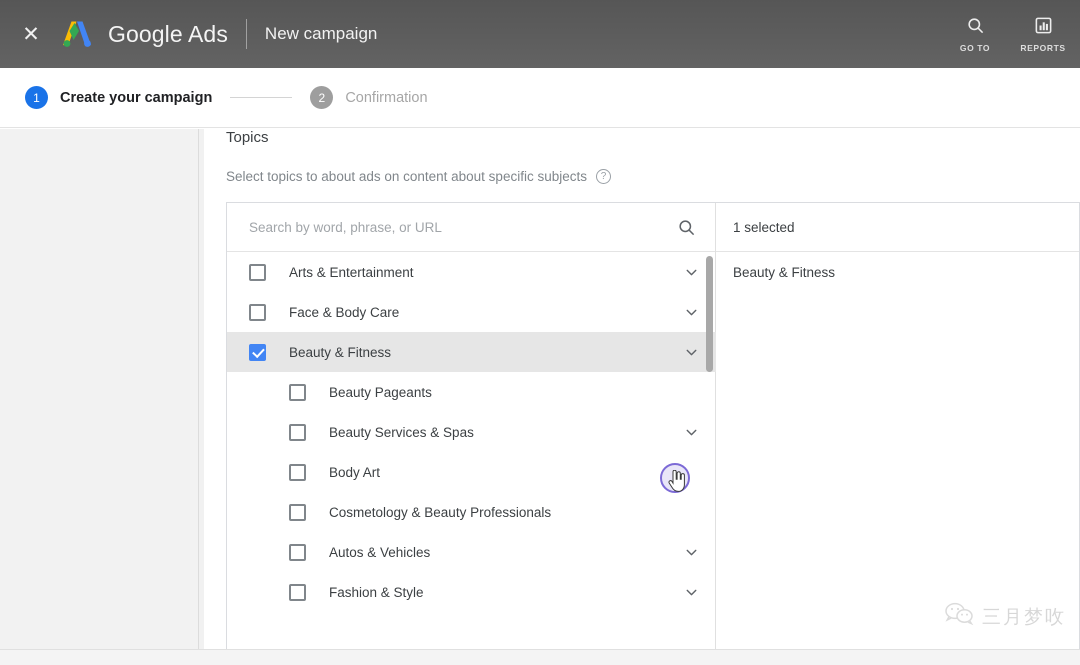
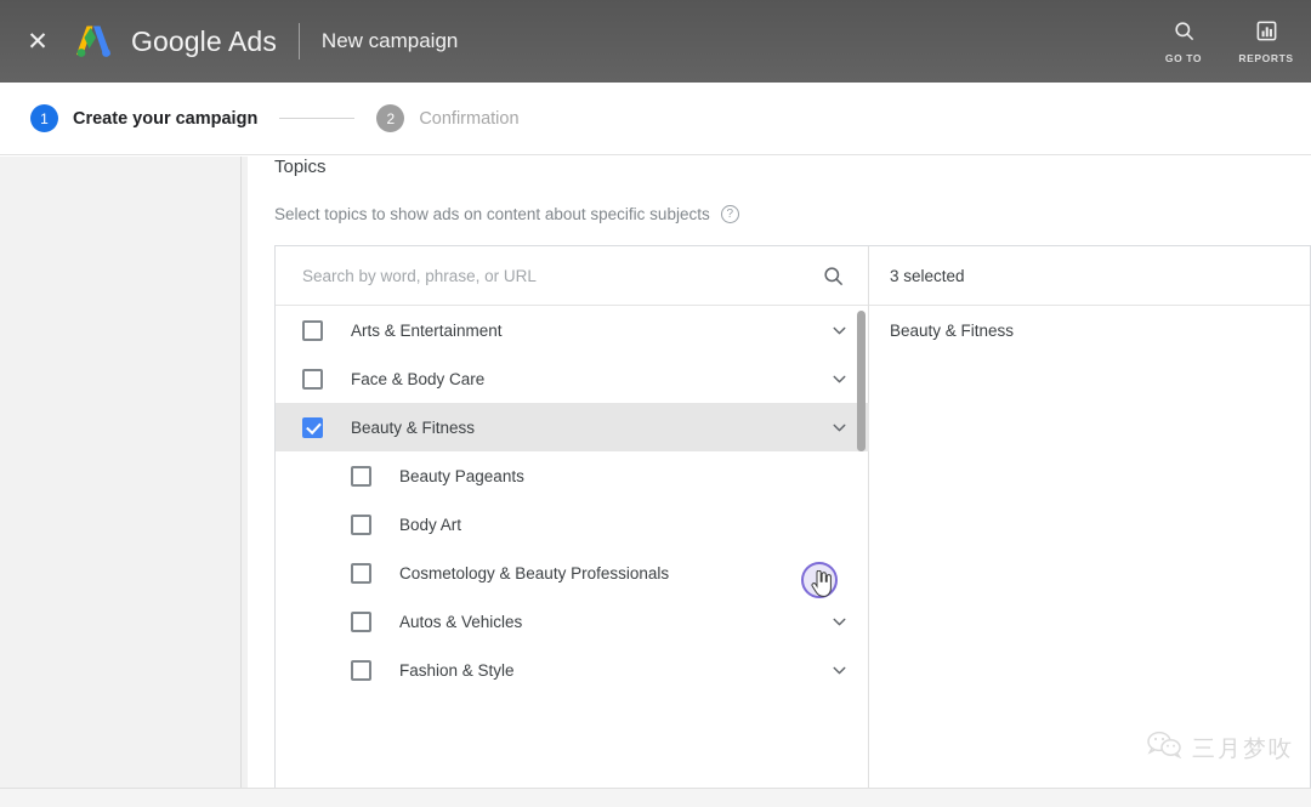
  ✕
  Google Ads
  New campaign
  GO TO
  REPORTS
  1
  Create your campaign
  2
  Confirmation
  Topics
- Select topics to about ads on content about specific subjects
+ Select topics to show ads on content about specific subjects
  ?
  Search by word, phrase, or URL
  Arts & Entertainment
  Face & Body Care
  Beauty & Fitness
  Beauty Pageants
- Beauty Services & Spas
  Body Art
  Cosmetology & Beauty Professionals
  Autos & Vehicles
  Fashion & Style
- 1 selected
+ 3 selected
  Beauty & Fitness
  三月梦呚
